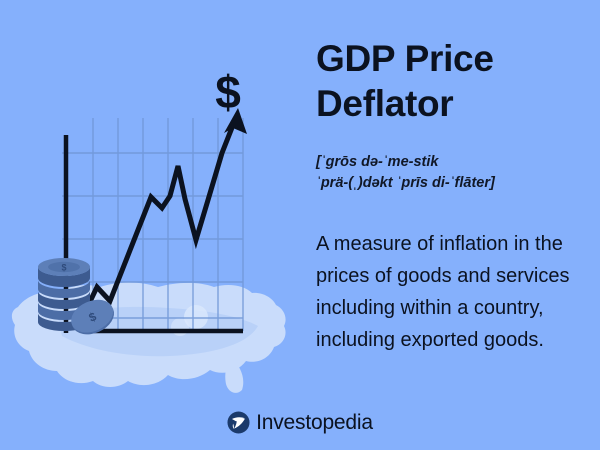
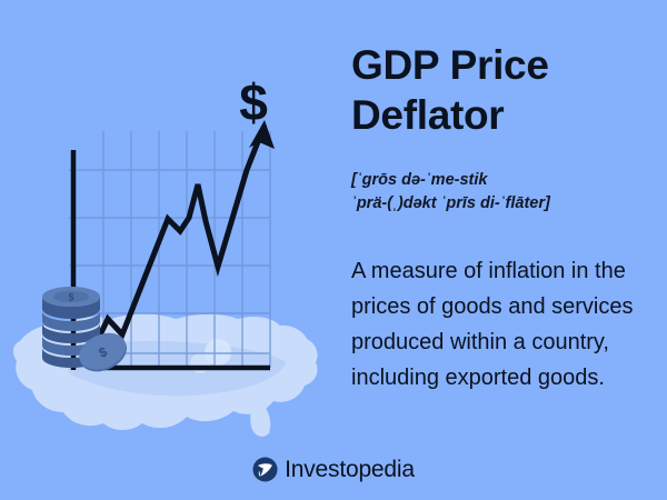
  $
  $
  GDP Price Deflator
  [ˈgrōs də-ˈme-stik
  ˈprä-(ˌ)dəkt ˈprīs di-ˈflāter]
- A measure of inflation in the prices of goods and services including within a country, including exported goods.
+ A measure of inflation in the prices of goods and services produced within a country, including exported goods.
  Investopedia
